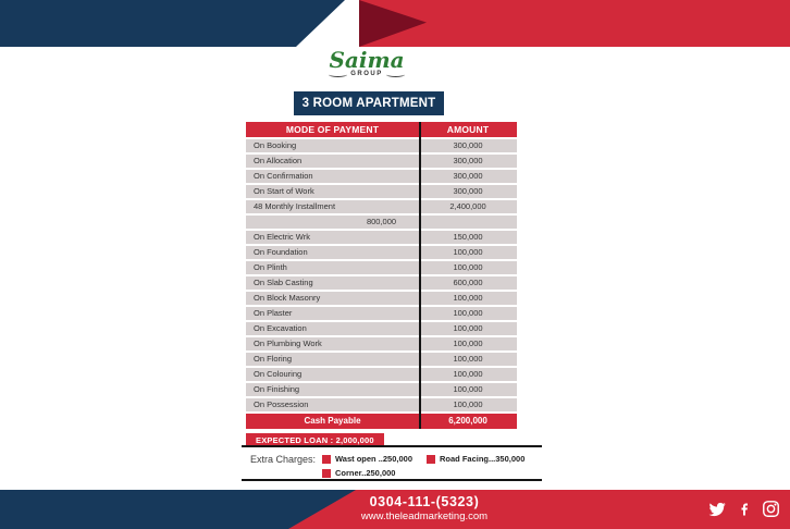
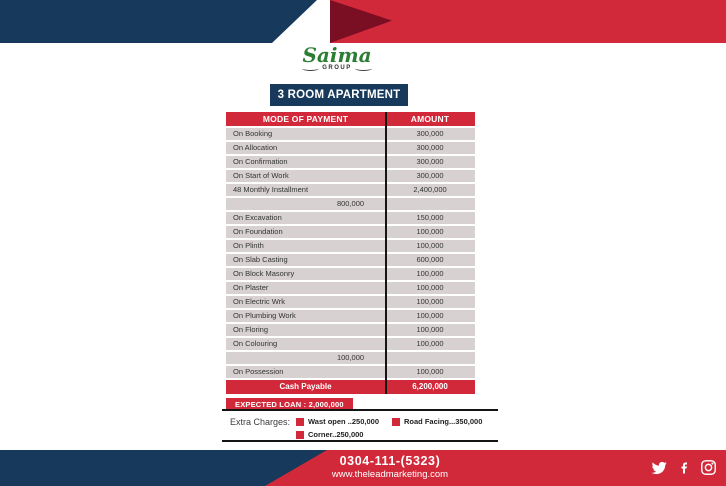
  Saima
  3 ROOM APARTMENT
  MODE OF PAYMENT
  AMOUNT
  On Booking
  300,000
  On Allocation
  300,000
  On Confirmation
  300,000
  On Start of Work
  300,000
  48 Monthly Installment
  2,400,000
  800,000
- On Electric Wrk
+ On Excavation
  150,000
  On Foundation
  100,000
  On Plinth
  100,000
  On Slab Casting
  600,000
  On Block Masonry
  100,000
  On Plaster
  100,000
- On Excavation
+ On Electric Wrk
  100,000
  On Plumbing Work
  100,000
  On Floring
  100,000
  On Colouring
  100,000
- On Finishing
  100,000
  On Possession
  100,000
  Cash Payable
  6,200,000
  EXPECTED LOAN : 2,000,000
  Extra Charges:
  Wast open ..250,000
  Road Facing...350,000
  Corner..250,000
  0304-111-(5323)
  www.theleadmarketing.com
